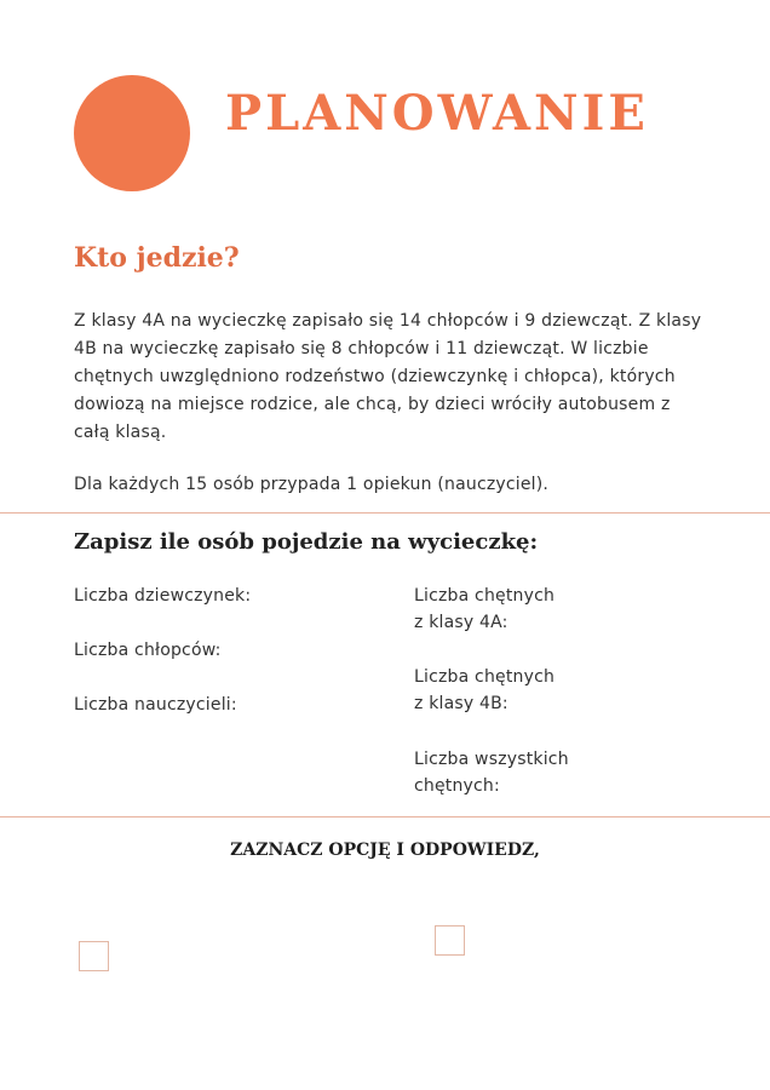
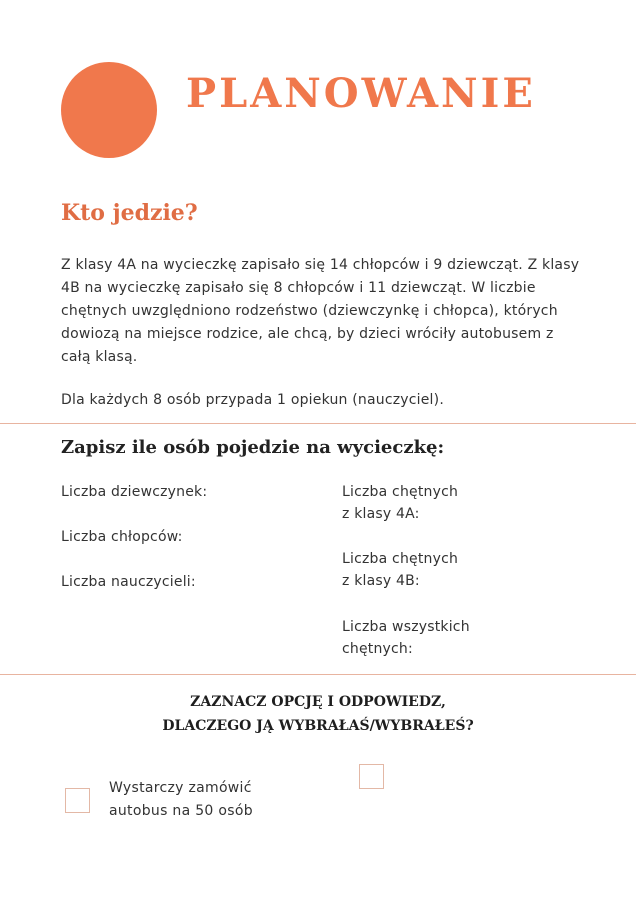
  PLANOWANIE
  Kto jedzie?
  Z klasy 4A na wycieczkę zapisało się 14 chłopców i 9 dziewcząt. Z klasy 4B na wycieczkę zapisało się 8 chłopców i 11 dziewcząt. W liczbie chętnych uwzględniono rodzeństwo (dziewczynkę i chłopca), których dowiozą na miejsce rodzice, ale chcą, by dzieci wróciły autobusem z całą klasą.
- Dla każdych 15 osób przypada 1 opiekun (nauczyciel).
+ Dla każdych 8 osób przypada 1 opiekun (nauczyciel).
  Zapisz ile osób pojedzie na wycieczkę:
  Liczba dziewczynek:
  Liczba chłopców:
  Liczba nauczycieli:
  Liczba chętnych
  z klasy 4A:
  Liczba chętnych
  z klasy 4B:
  Liczba wszystkich
  chętnych:
  ZAZNACZ OPCJĘ I ODPOWIEDZ,
+ DLACZEGO JĄ WYBRAŁAŚ/WYBRAŁEŚ?
+ Wystarczy zamówić
+ autobus na 50 osób
